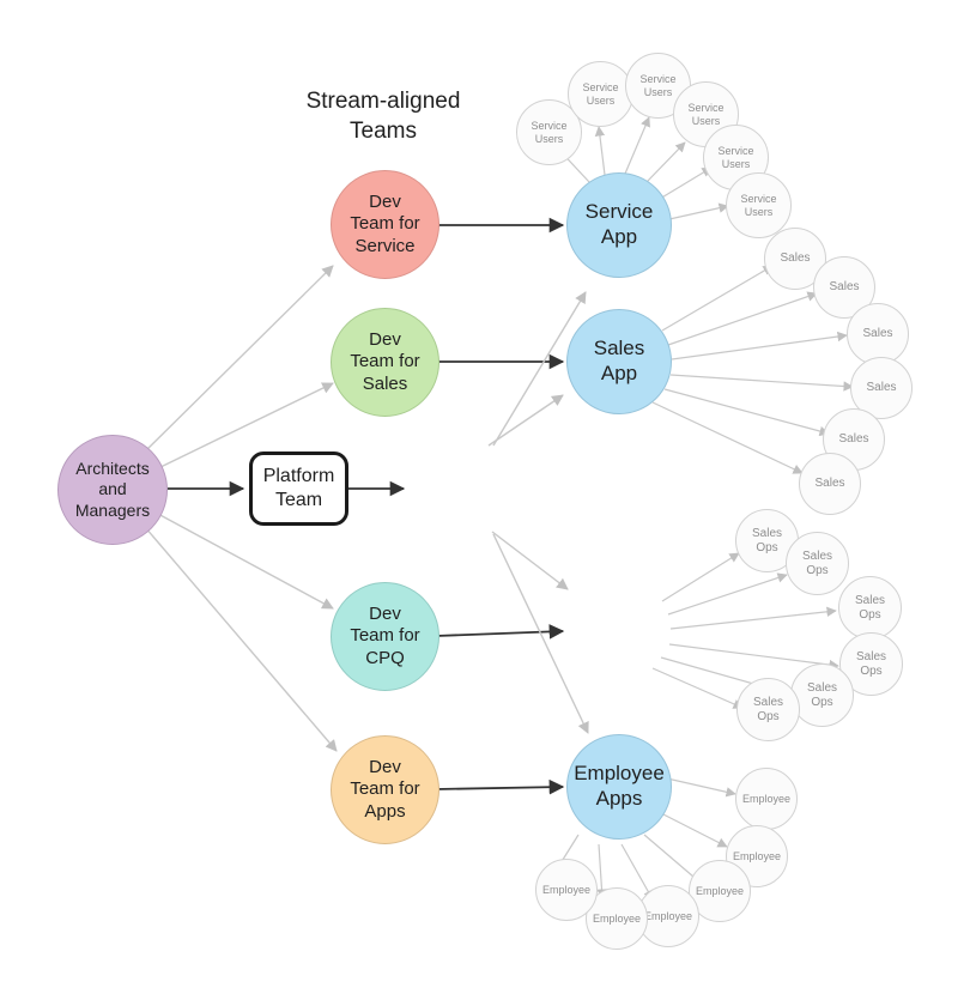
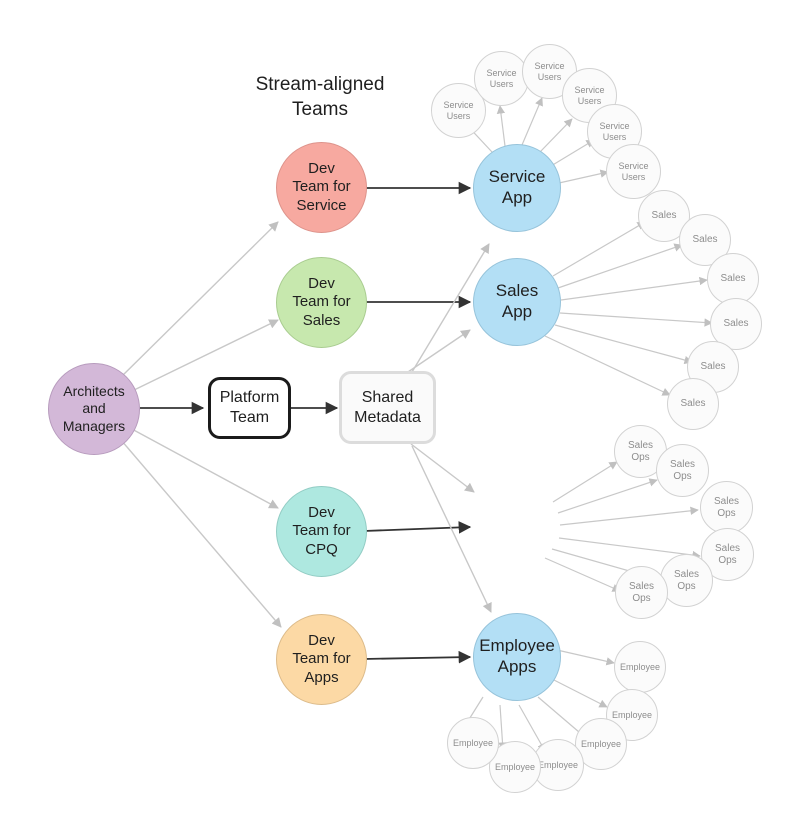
  Stream-aligned
  Teams
  Architects
  and
  Managers
  Platform
  Team
+ Shared
+ Metadata
  Dev
  Team for
  Service
  Dev
  Team for
  Sales
  Dev
  Team for
  CPQ
  Dev
  Team for
  Apps
  Service
  App
  Sales
  App
  Employee
  Apps
  Service
  Users
  Service
  Users
  Service
  Users
  Service
  Users
  Service
  Users
  Service
  Users
  Sales
  Sales
  Sales
  Sales
  Sales
  Sales
  Sales
  Ops
  Sales
  Ops
  Sales
  Ops
  Sales
  Ops
  Sales
  Ops
  Sales
  Ops
  Employee
  Employee
  Employee
  Employee
  Employee
  Employee
